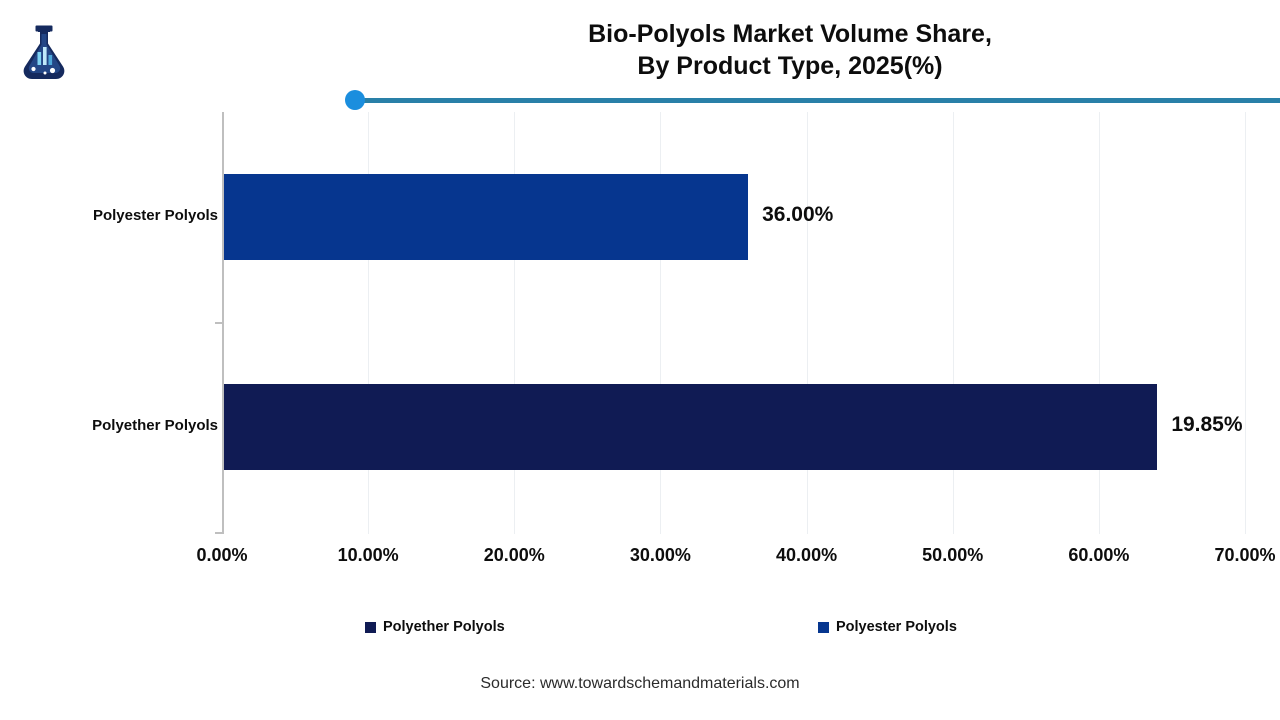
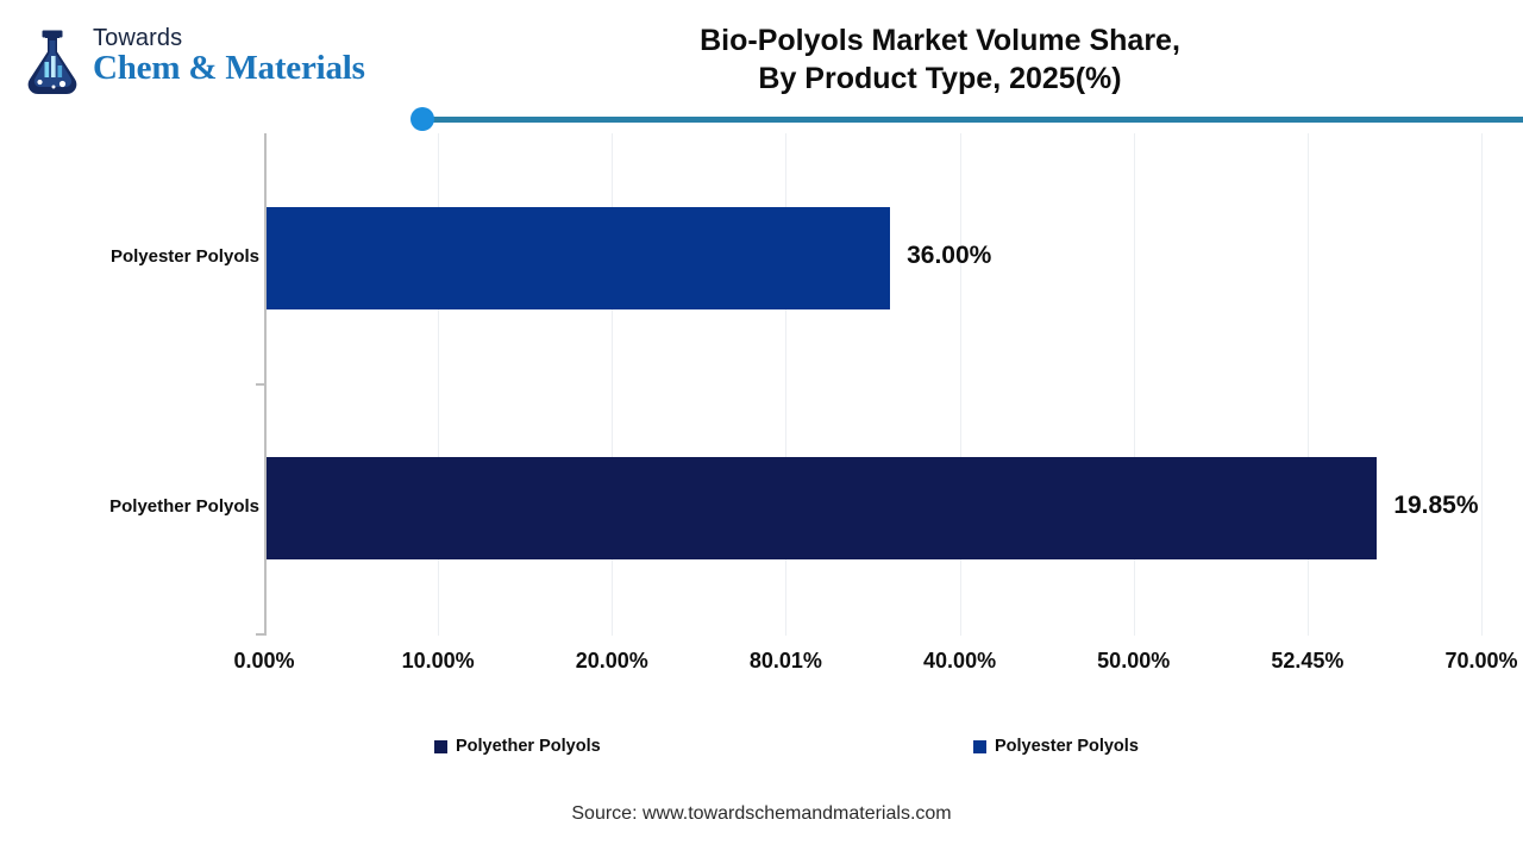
+ Towards
+ Chem & Materials
  Bio-Polyols Market Volume Share,
  By Product Type, 2025(%)
  Polyester Polyols
  Polyether Polyols
  0.00%
  10.00%
  20.00%
- 30.00%
+ 80.01%
  40.00%
  50.00%
- 60.00%
+ 52.45%
  70.00%
  36.00%
  19.85%
  Polyether Polyols
  Polyester Polyols
  Source: www.towardschemandmaterials.com
